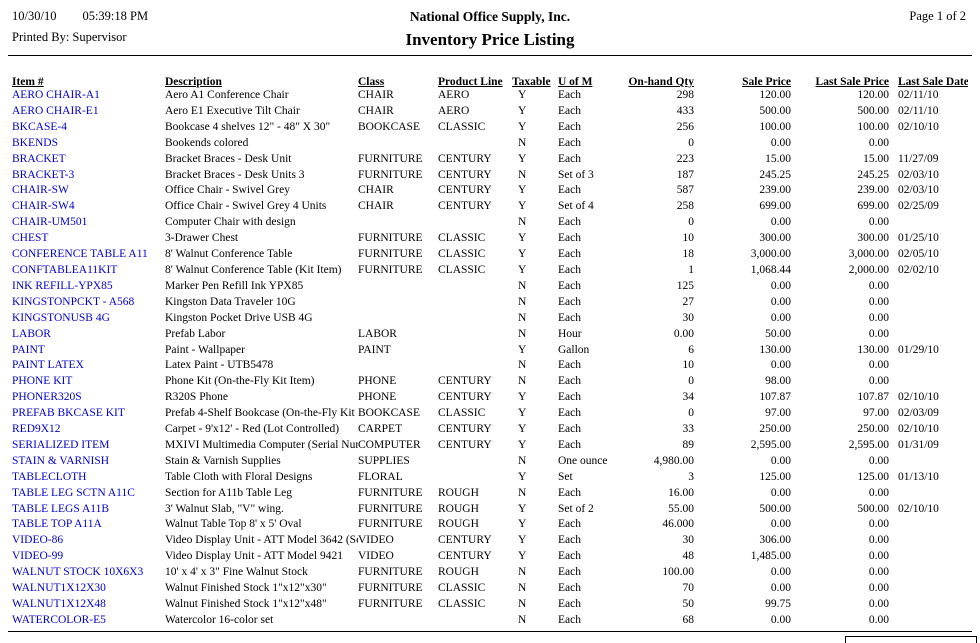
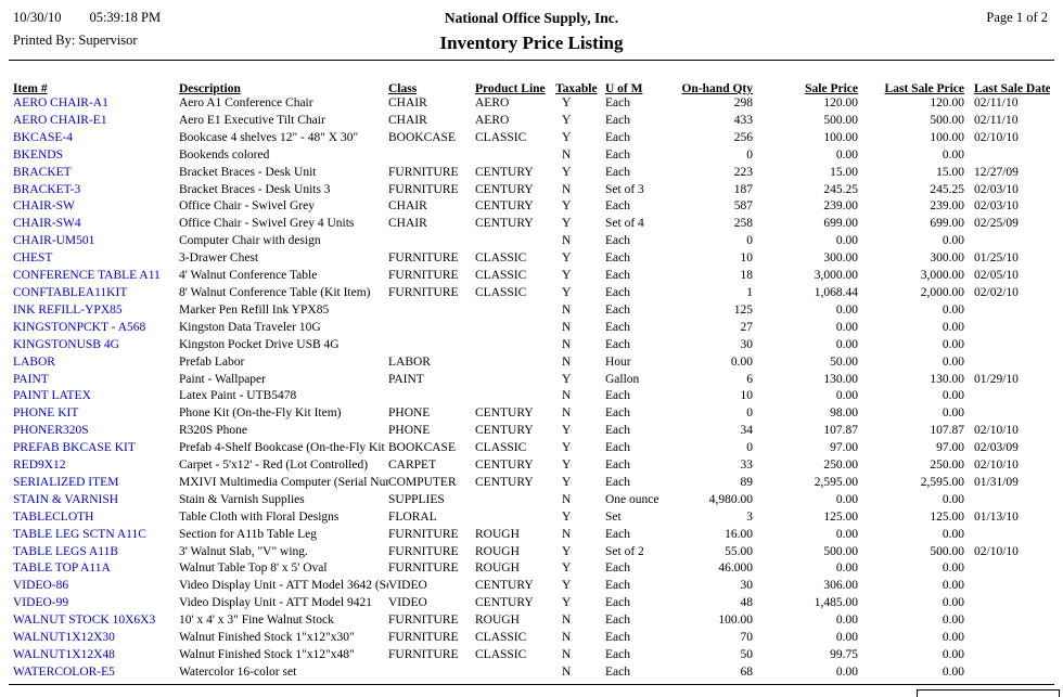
  10/30/10 05:39:18 PM
  Printed By: Supervisor
  National Office Supply, Inc.
  Inventory Price Listing
  Page 1 of 2
  Item #	Description	Class	Product Line	Taxable	U of M	On-hand Qty	Sale Price	Last Sale Price	Last Sale Date
  AERO CHAIR-A1	Aero A1 Conference Chair	CHAIR	AERO	Y	Each	298	120.00	120.00	02/11/10
  AERO CHAIR-E1	Aero E1 Executive Tilt Chair	CHAIR	AERO	Y	Each	433	500.00	500.00	02/11/10
  BKCASE-4	Bookcase 4 shelves 12" - 48" X 30"	BOOKCASE	CLASSIC	Y	Each	256	100.00	100.00	02/10/10
  BKENDS	Bookends colored			N	Each	0	0.00	0.00
- BRACKET	Bracket Braces - Desk Unit	FURNITURE	CENTURY	Y	Each	223	15.00	15.00	11/27/09
+ BRACKET	Bracket Braces - Desk Unit	FURNITURE	CENTURY	Y	Each	223	15.00	15.00	12/27/09
  BRACKET-3	Bracket Braces - Desk Units 3	FURNITURE	CENTURY	N	Set of 3	187	245.25	245.25	02/03/10
  CHAIR-SW	Office Chair - Swivel Grey	CHAIR	CENTURY	Y	Each	587	239.00	239.00	02/03/10
  CHAIR-SW4	Office Chair - Swivel Grey 4 Units	CHAIR	CENTURY	Y	Set of 4	258	699.00	699.00	02/25/09
  CHAIR-UM501	Computer Chair with design			N	Each	0	0.00	0.00
  CHEST	3-Drawer Chest	FURNITURE	CLASSIC	Y	Each	10	300.00	300.00	01/25/10
- CONFERENCE TABLE A11	8' Walnut Conference Table	FURNITURE	CLASSIC	Y	Each	18	3,000.00	3,000.00	02/05/10
+ CONFERENCE TABLE A11	4' Walnut Conference Table	FURNITURE	CLASSIC	Y	Each	18	3,000.00	3,000.00	02/05/10
  CONFTABLEA11KIT	8' Walnut Conference Table (Kit Item)	FURNITURE	CLASSIC	Y	Each	1	1,068.44	2,000.00	02/02/10
  INK REFILL-YPX85	Marker Pen Refill Ink YPX85			N	Each	125	0.00	0.00
  KINGSTONPCKT - A568	Kingston Data Traveler 10G			N	Each	27	0.00	0.00
  KINGSTONUSB 4G	Kingston Pocket Drive USB 4G			N	Each	30	0.00	0.00
  LABOR	Prefab Labor	LABOR		N	Hour	0.00	50.00	0.00
  PAINT	Paint - Wallpaper	PAINT		Y	Gallon	6	130.00	130.00	01/29/10
  PAINT LATEX	Latex Paint - UTB5478			N	Each	10	0.00	0.00
  PHONE KIT	Phone Kit (On-the-Fly Kit Item)	PHONE	CENTURY	N	Each	0	98.00	0.00
  PHONER320S	R320S Phone	PHONE	CENTURY	Y	Each	34	107.87	107.87	02/10/10
  PREFAB BKCASE KIT	Prefab 4-Shelf Bookcase (On-the-Fly Kit	BOOKCASE	CLASSIC	Y	Each	0	97.00	97.00	02/03/09
- RED9X12	Carpet - 9'x12' - Red (Lot Controlled)	CARPET	CENTURY	Y	Each	33	250.00	250.00	02/10/10
+ RED9X12	Carpet - 5'x12' - Red (Lot Controlled)	CARPET	CENTURY	Y	Each	33	250.00	250.00	02/10/10
  SERIALIZED ITEM	MXIVI Multimedia Computer (Serial Nu	COMPUTER	CENTURY	Y	Each	89	2,595.00	2,595.00	01/31/09
  STAIN & VARNISH	Stain & Varnish Supplies	SUPPLIES		N	One ounce	4,980.00	0.00	0.00
  TABLECLOTH	Table Cloth with Floral Designs	FLORAL		Y	Set	3	125.00	125.00	01/13/10
  TABLE LEG SCTN A11C	Section for A11b Table Leg	FURNITURE	ROUGH	N	Each	16.00	0.00	0.00
  TABLE LEGS A11B	3' Walnut Slab, "V" wing.	FURNITURE	ROUGH	Y	Set of 2	55.00	500.00	500.00	02/10/10
  TABLE TOP A11A	Walnut Table Top 8' x 5' Oval	FURNITURE	ROUGH	Y	Each	46.000	0.00	0.00
  VIDEO-86	Video Display Unit - ATT Model 3642 (S	VIDEO	CENTURY	Y	Each	30	306.00	0.00
  VIDEO-99	Video Display Unit - ATT Model 9421	VIDEO	CENTURY	Y	Each	48	1,485.00	0.00
  WALNUT STOCK 10X6X3	10' x 4' x 3" Fine Walnut Stock	FURNITURE	ROUGH	N	Each	100.00	0.00	0.00
  WALNUT1X12X30	Walnut Finished Stock 1"x12"x30"	FURNITURE	CLASSIC	N	Each	70	0.00	0.00
  WALNUT1X12X48	Walnut Finished Stock 1"x12"x48"	FURNITURE	CLASSIC	N	Each	50	99.75	0.00
  WATERCOLOR-E5	Watercolor 16-color set			N	Each	68	0.00	0.00
